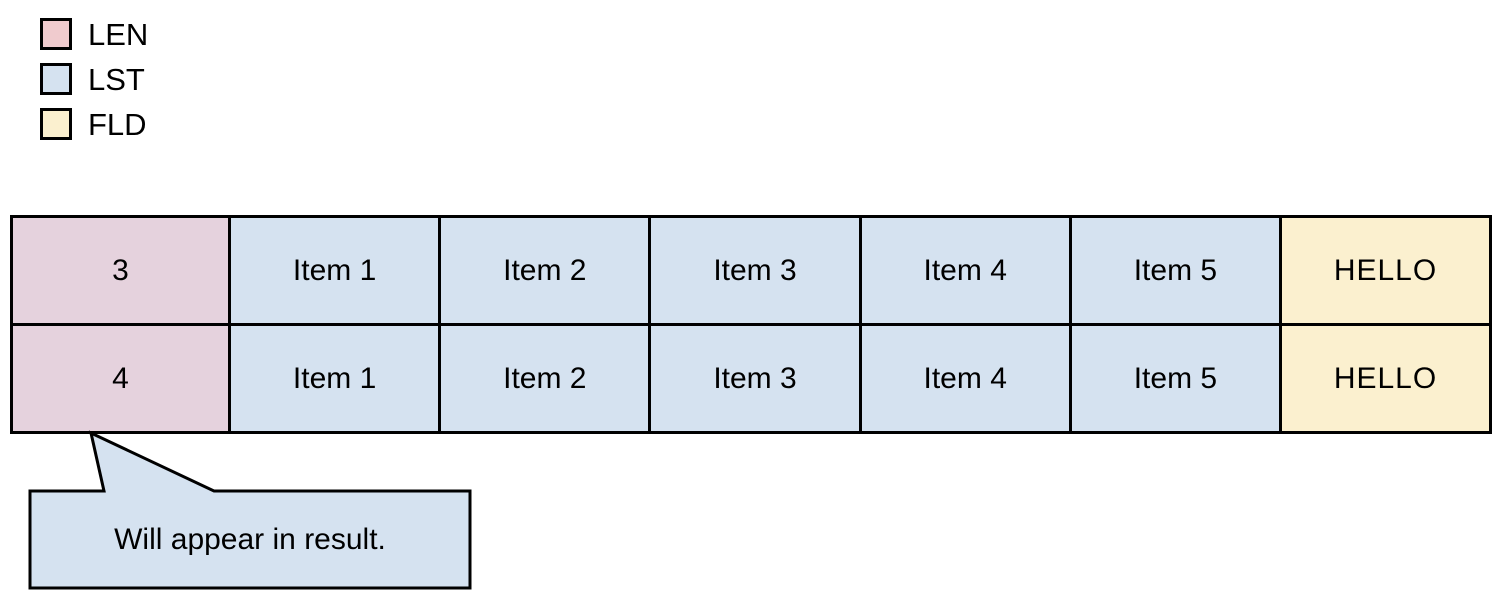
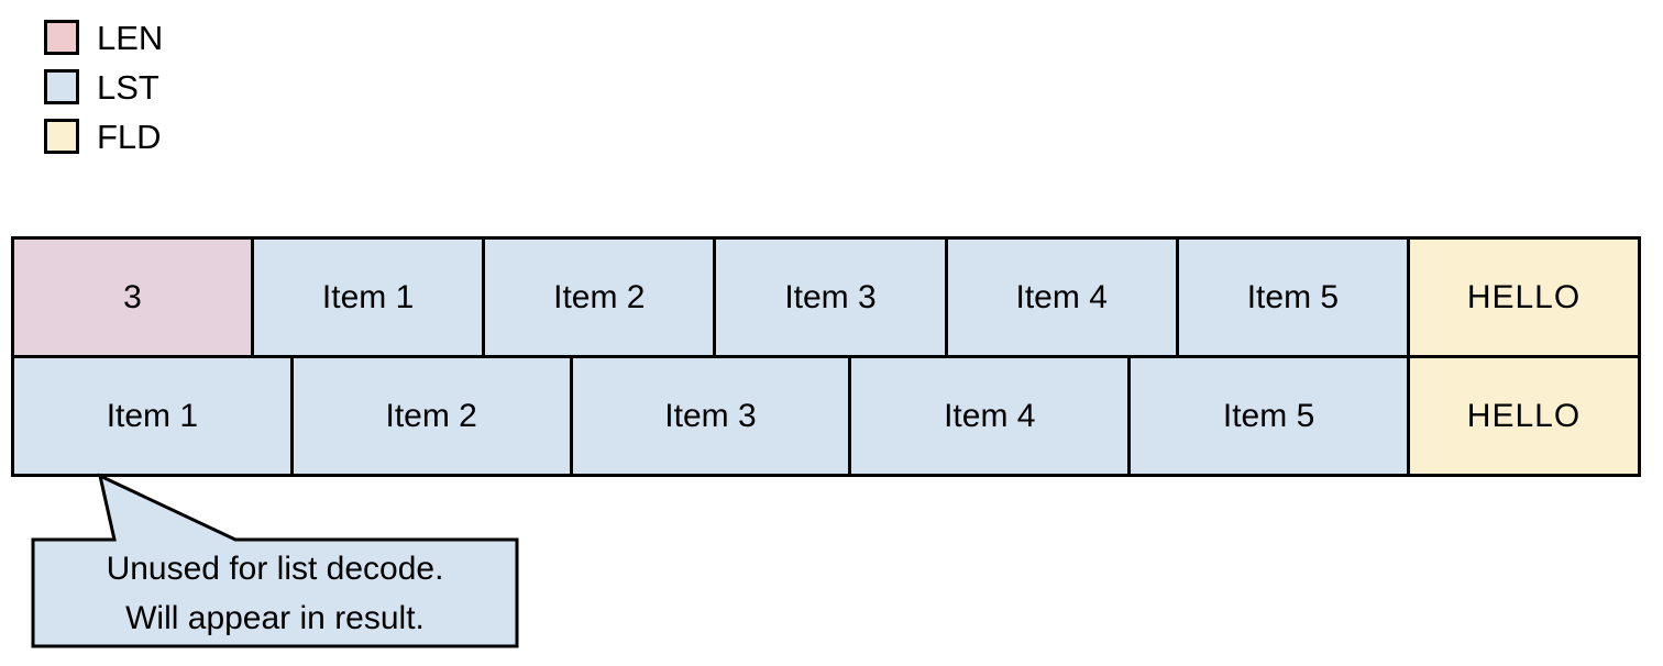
  LEN
  LST
  FLD
  3
  Item 1
  Item 2
  Item 3
  Item 4
  Item 5
  HELLO
- 4
  Item 1
  Item 2
  Item 3
  Item 4
  Item 5
  HELLO
+ Unused for list decode.
  Will appear in result.
